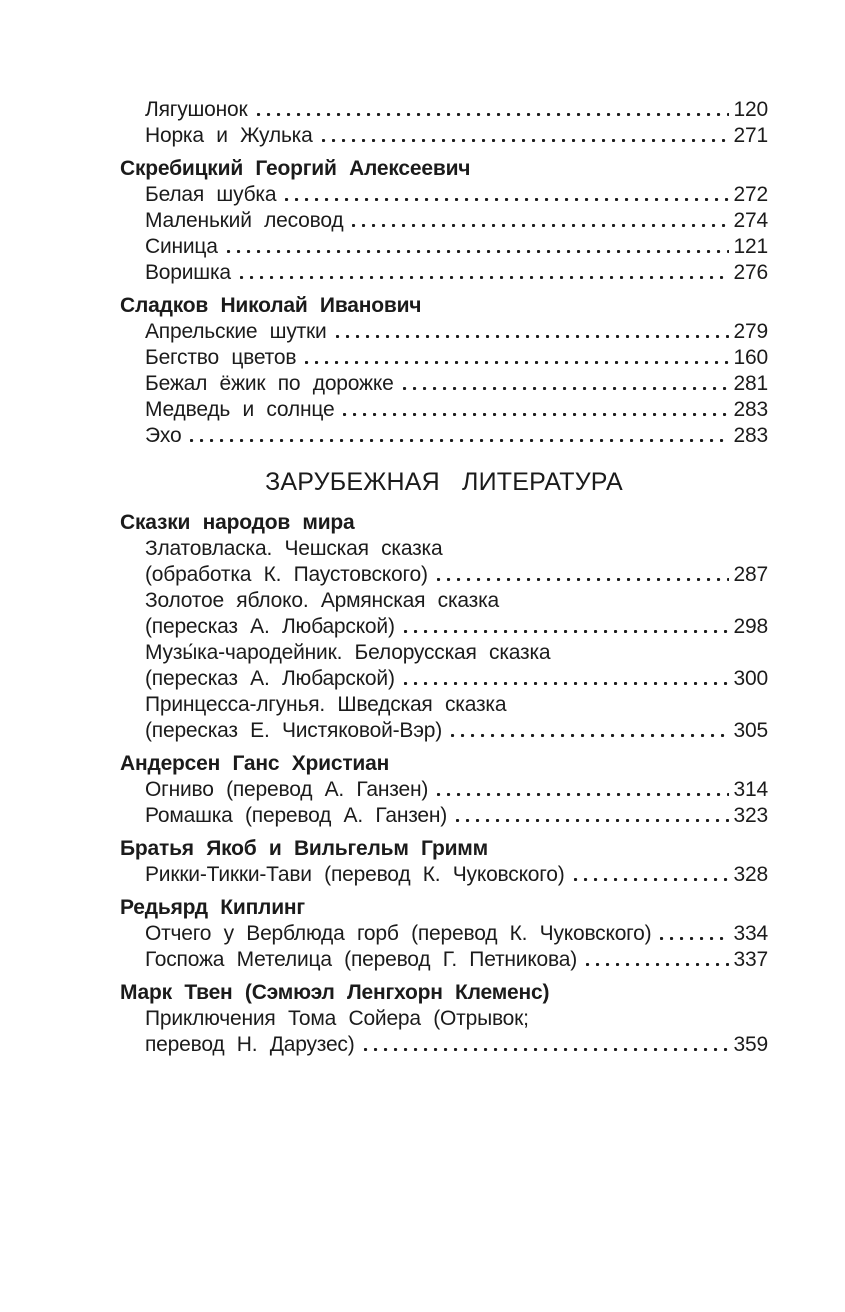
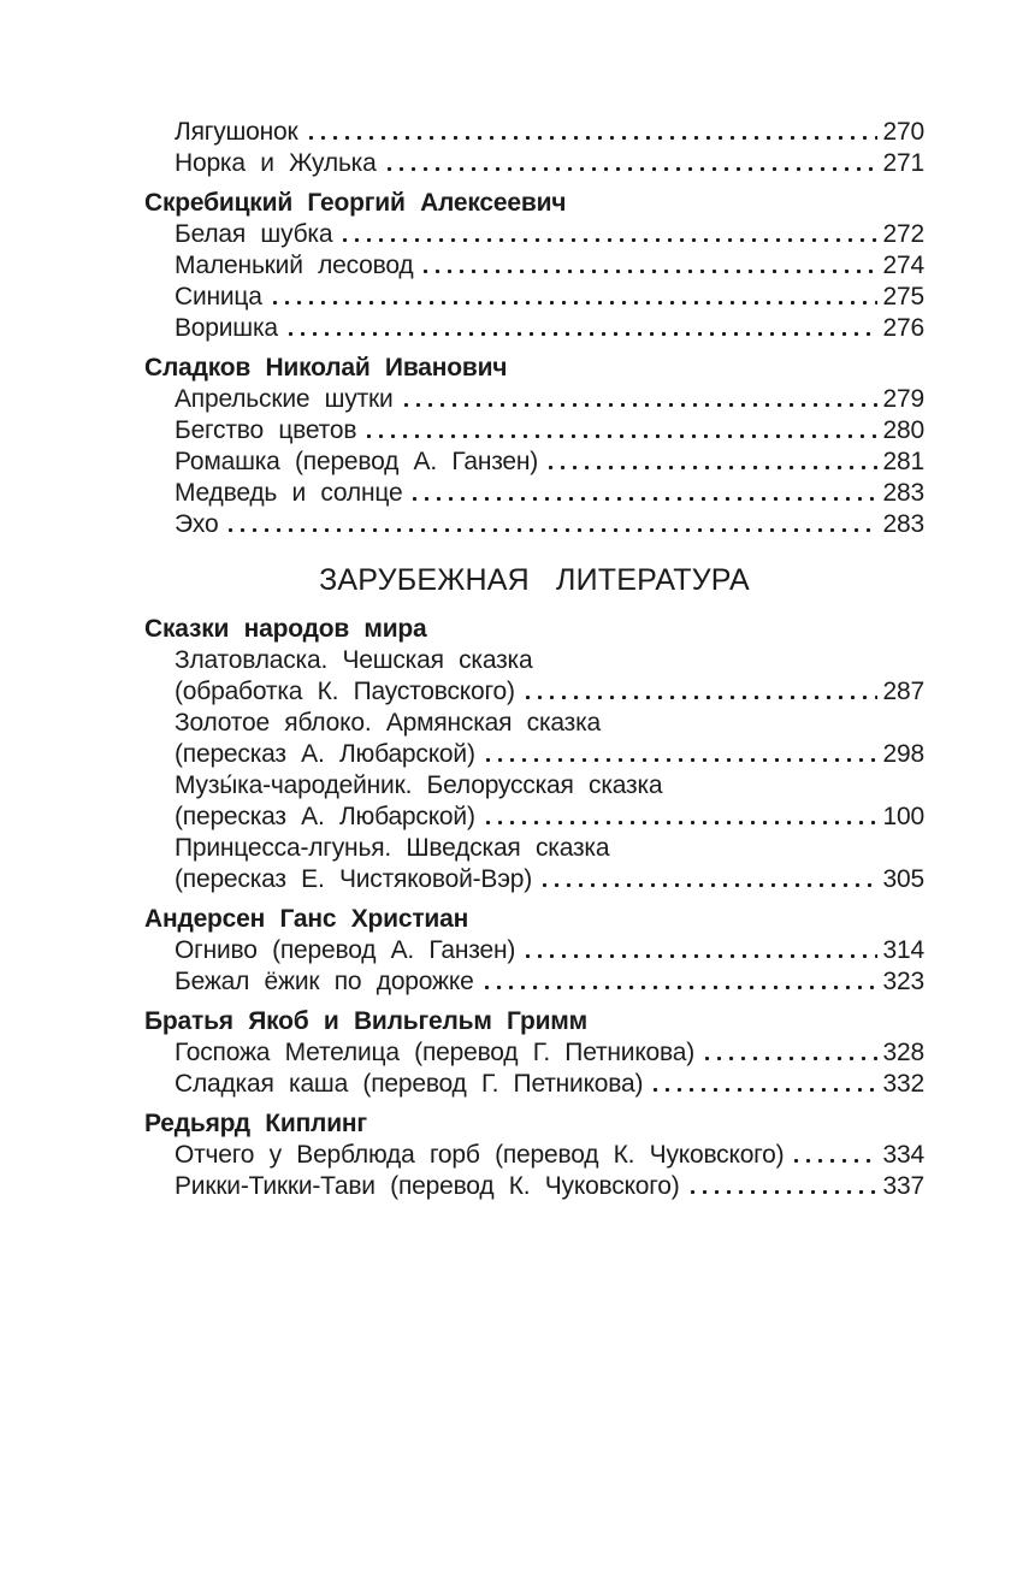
  Лягушонок
- 120
+ 270
  Норка и Жулька
  271
  Скребицкий Георгий Алексеевич
  Белая шубка
  272
  Маленький лесовод
  274
  Синица
- 121
+ 275
  Воришка
  276
  Сладков Николай Иванович
  Апрельские шутки
  279
  Бегство цветов
- 160
+ 280
- Бежал ёжик по дорожке
+ Ромашка (перевод А. Ганзен)
  281
  Медведь и солнце
  283
  Эхо
  283
  ЗАРУБЕЖНАЯ ЛИТЕРАТУРА
  Сказки народов мира
  Златовласка. Чешская сказка
  (обработка К. Паустовского)
  287
  Золотое яблоко. Армянская сказка
  (пересказ А. Любарской)
  298
  Музы́ка-чародейник. Белорусская сказка
  (пересказ А. Любарской)
- 300
+ 100
  Принцесса-лгунья. Шведская сказка
  (пересказ Е. Чистяковой-Вэр)
  305
  Андерсен Ганс Христиан
  Огниво (перевод А. Ганзен)
  314
- Ромашка (перевод А. Ганзен)
+ Бежал ёжик по дорожке
  323
  Братья Якоб и Вильгельм Гримм
- Рикки-Тикки-Тави (перевод К. Чуковского)
+ Госпожа Метелица (перевод Г. Петникова)
  328
+ Сладкая каша (перевод Г. Петникова)
+ 332
  Редьярд Киплинг
  Отчего у Верблюда горб (перевод К. Чуковского)
  334
- Госпожа Метелица (перевод Г. Петникова)
+ Рикки-Тикки-Тави (перевод К. Чуковского)
  337
- Марк Твен (Сэмюэл Ленгхорн Клеменс)
- Приключения Тома Сойера (Отрывок;
- перевод Н. Дарузес)
- 359
